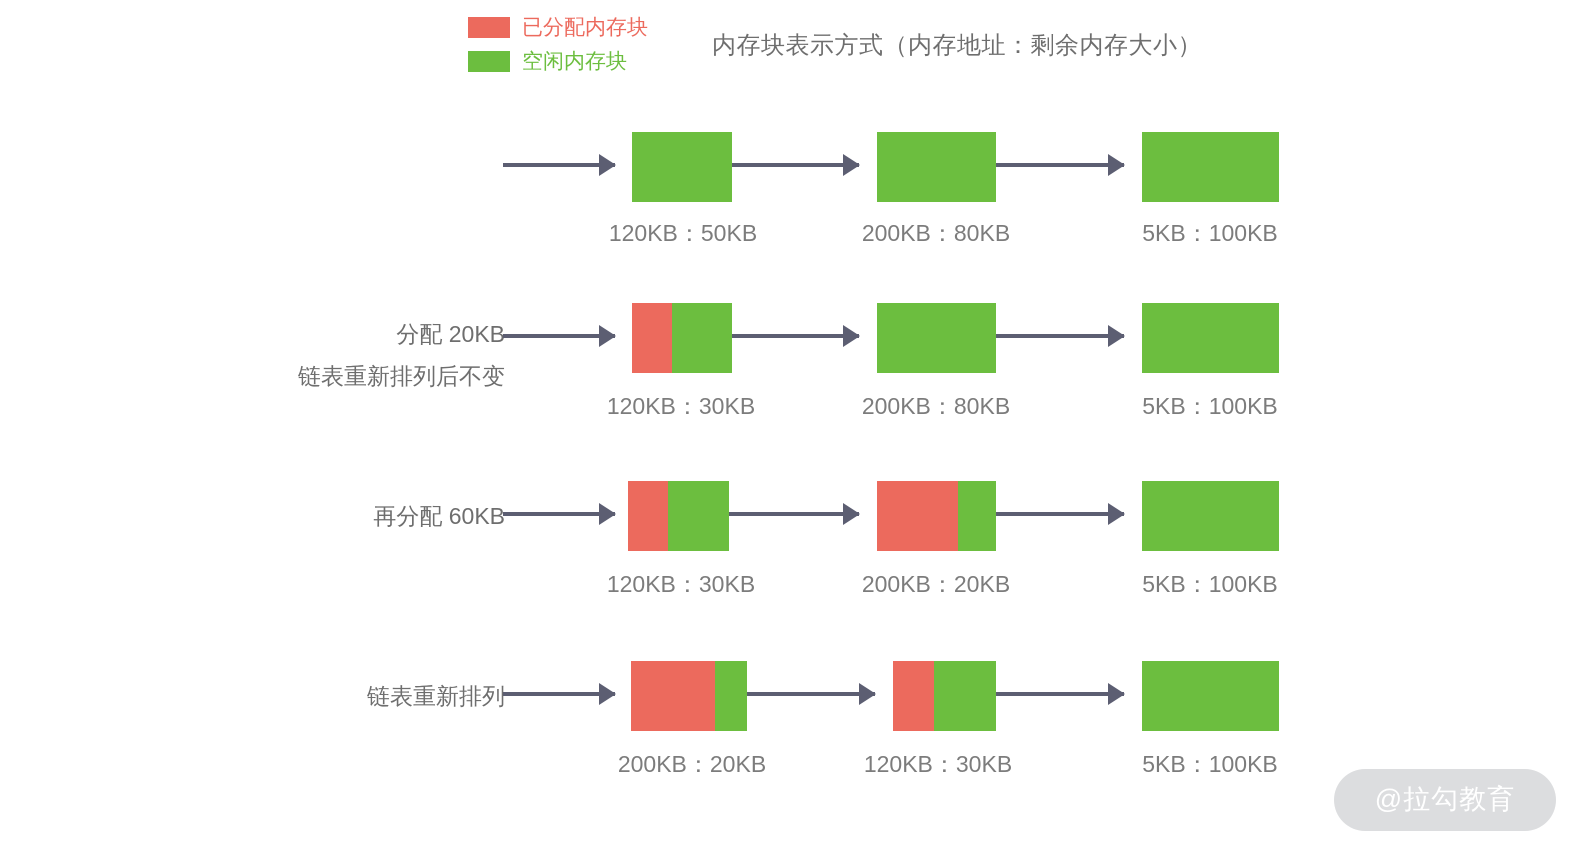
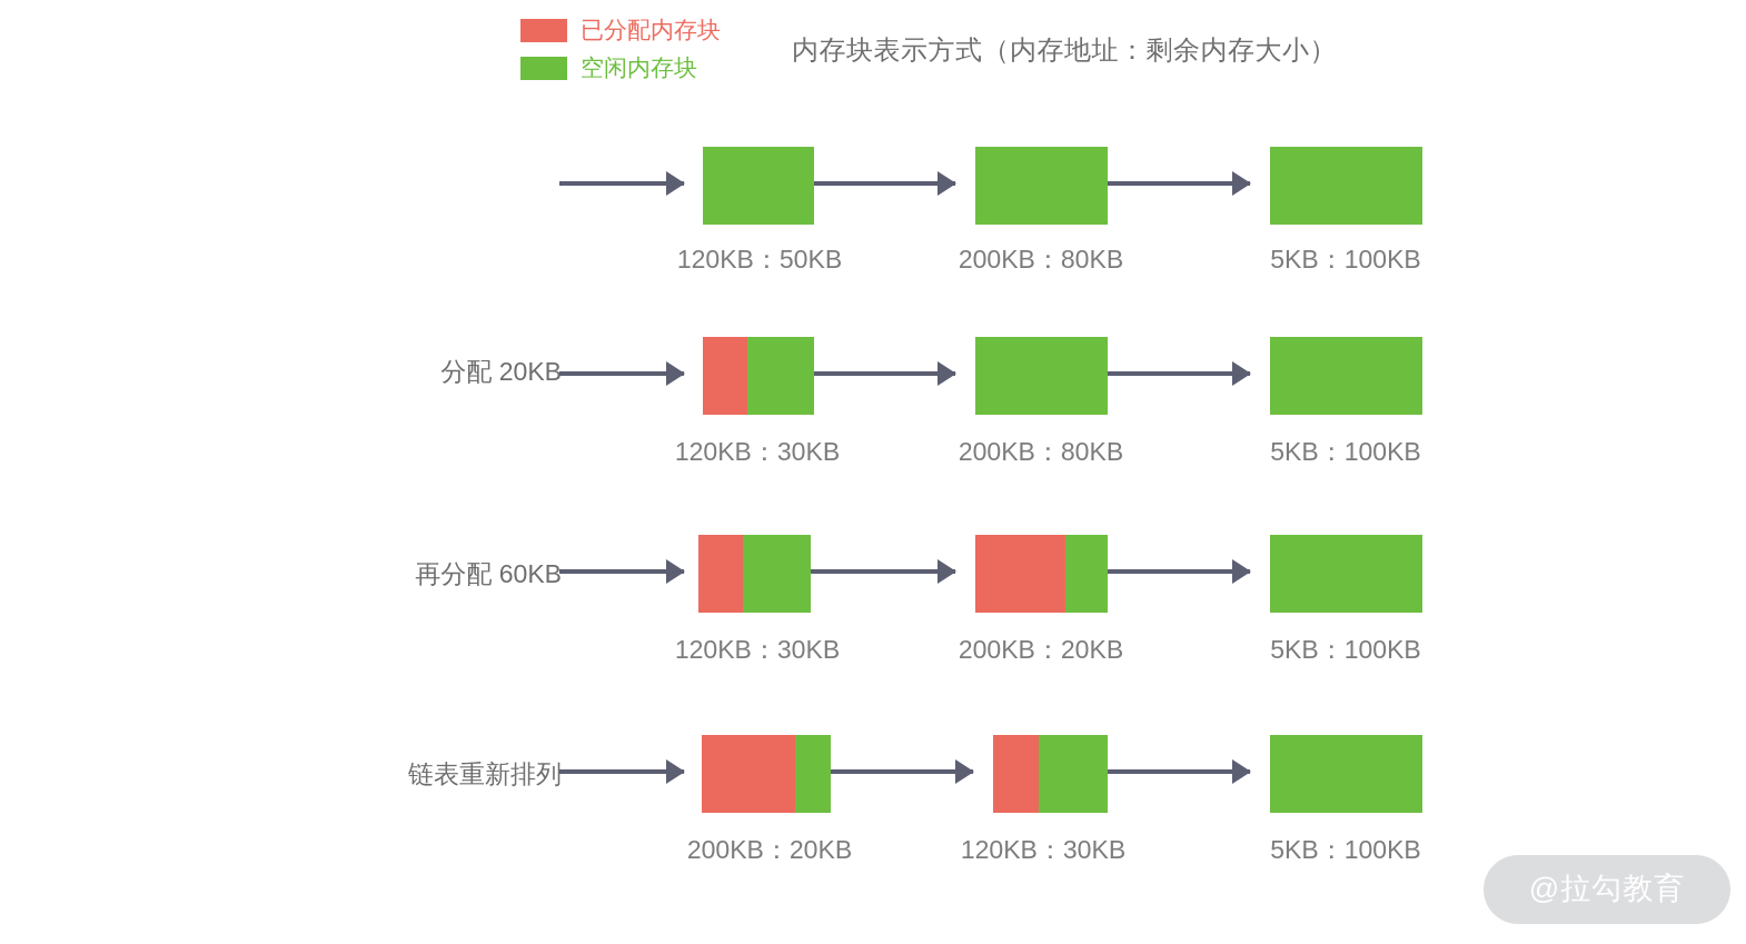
  已分配内存块
  空闲内存块
  内存块表示方式（内存地址：剩余内存大小）
  120KB：50KB
  200KB：80KB
  5KB：100KB
  分配 20KB
- 链表重新排列后不变
  120KB：30KB
  200KB：80KB
  5KB：100KB
  再分配 60KB
  120KB：30KB
  200KB：20KB
  5KB：100KB
  链表重新排列
  200KB：20KB
  120KB：30KB
  5KB：100KB
  @拉勾教育
